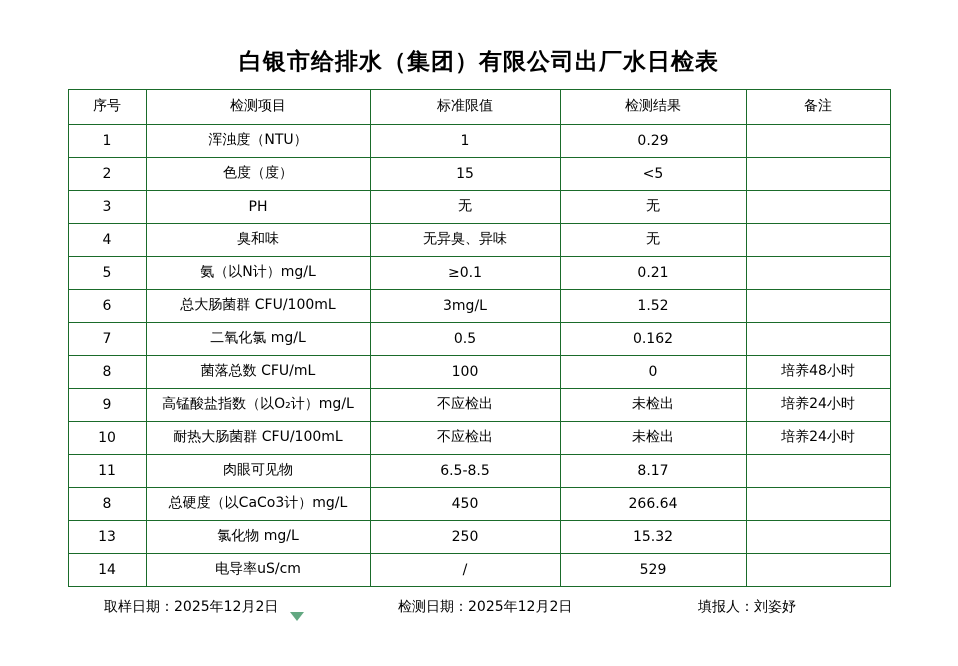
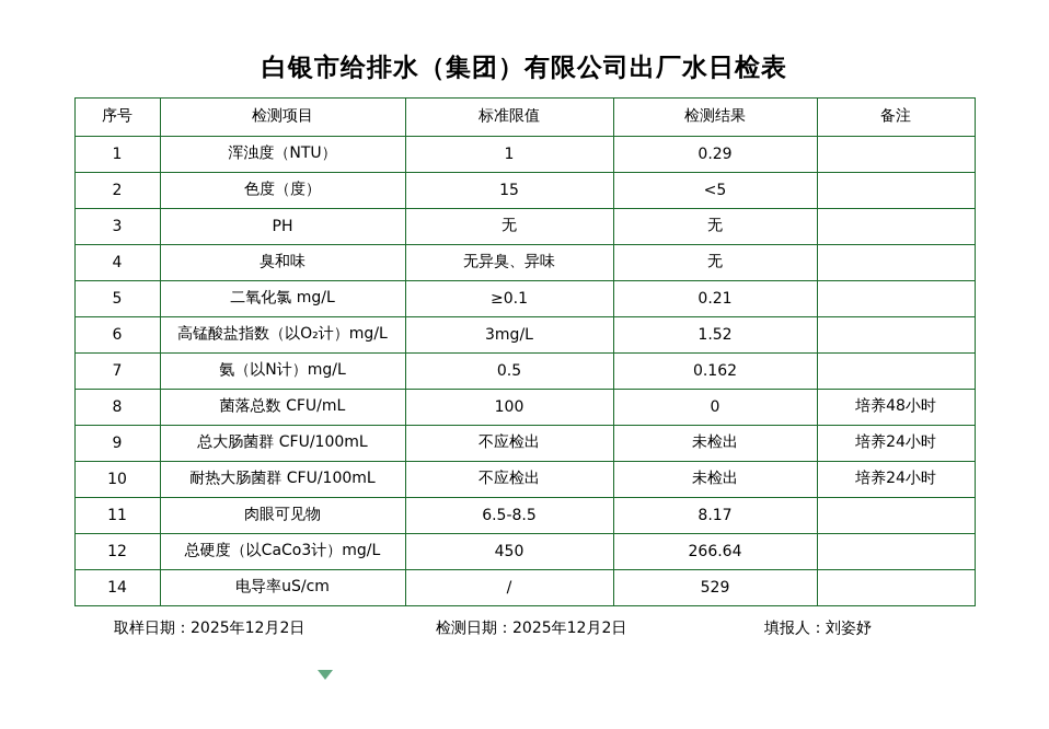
  白银市给排水（集团）有限公司出厂水日检表
  序号	检测项目	标准限值	检测结果	备注
  1	浑浊度（NTU）	1	0.29
  2	色度（度）	15	<5
  3	PH	无	无
  4	臭和味	无异臭、异味	无
- 5	氨（以N计）mg/L	≥0.1	0.21
+ 5	二氧化氯 mg/L	≥0.1	0.21
- 6	总大肠菌群 CFU/100mL	3mg/L	1.52
+ 6	高锰酸盐指数（以O₂计）mg/L	3mg/L	1.52
- 7	二氧化氯 mg/L	0.5	0.162
+ 7	氨（以N计）mg/L	0.5	0.162
  8	菌落总数 CFU/mL	100	0	培养48小时
- 9	高锰酸盐指数（以O₂计）mg/L	不应检出	未检出	培养24小时
+ 9	总大肠菌群 CFU/100mL	不应检出	未检出	培养24小时
  10	耐热大肠菌群 CFU/100mL	不应检出	未检出	培养24小时
  11	肉眼可见物	6.5-8.5	8.17
- 8	总硬度（以CaCo3计）mg/L	450	266.64
+ 12	总硬度（以CaCo3计）mg/L	450	266.64
- 13	氯化物 mg/L	250	15.32
  14	电导率uS/cm	/	529
  取样日期：2025年12月2日
  检测日期：2025年12月2日
  填报人：刘姿妤
